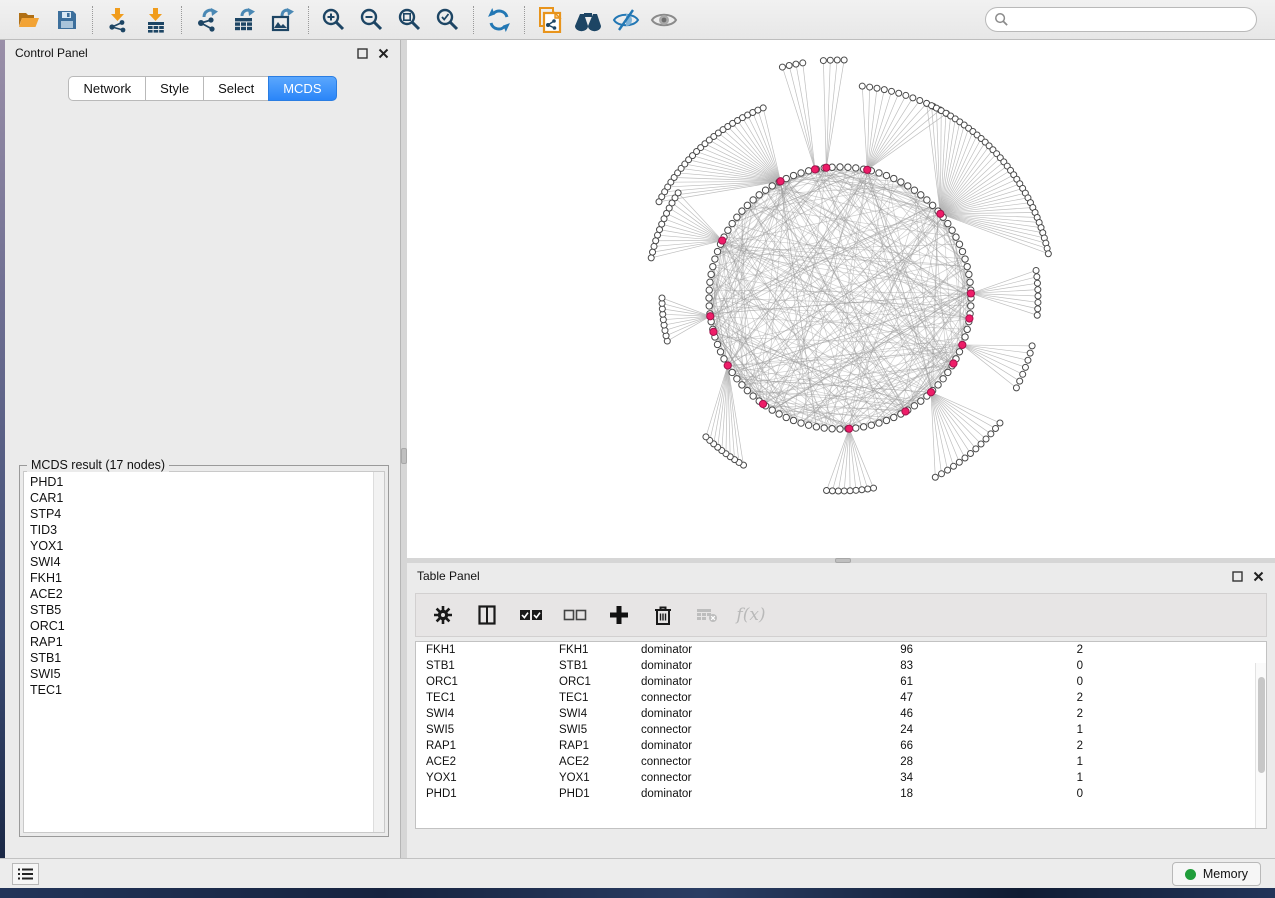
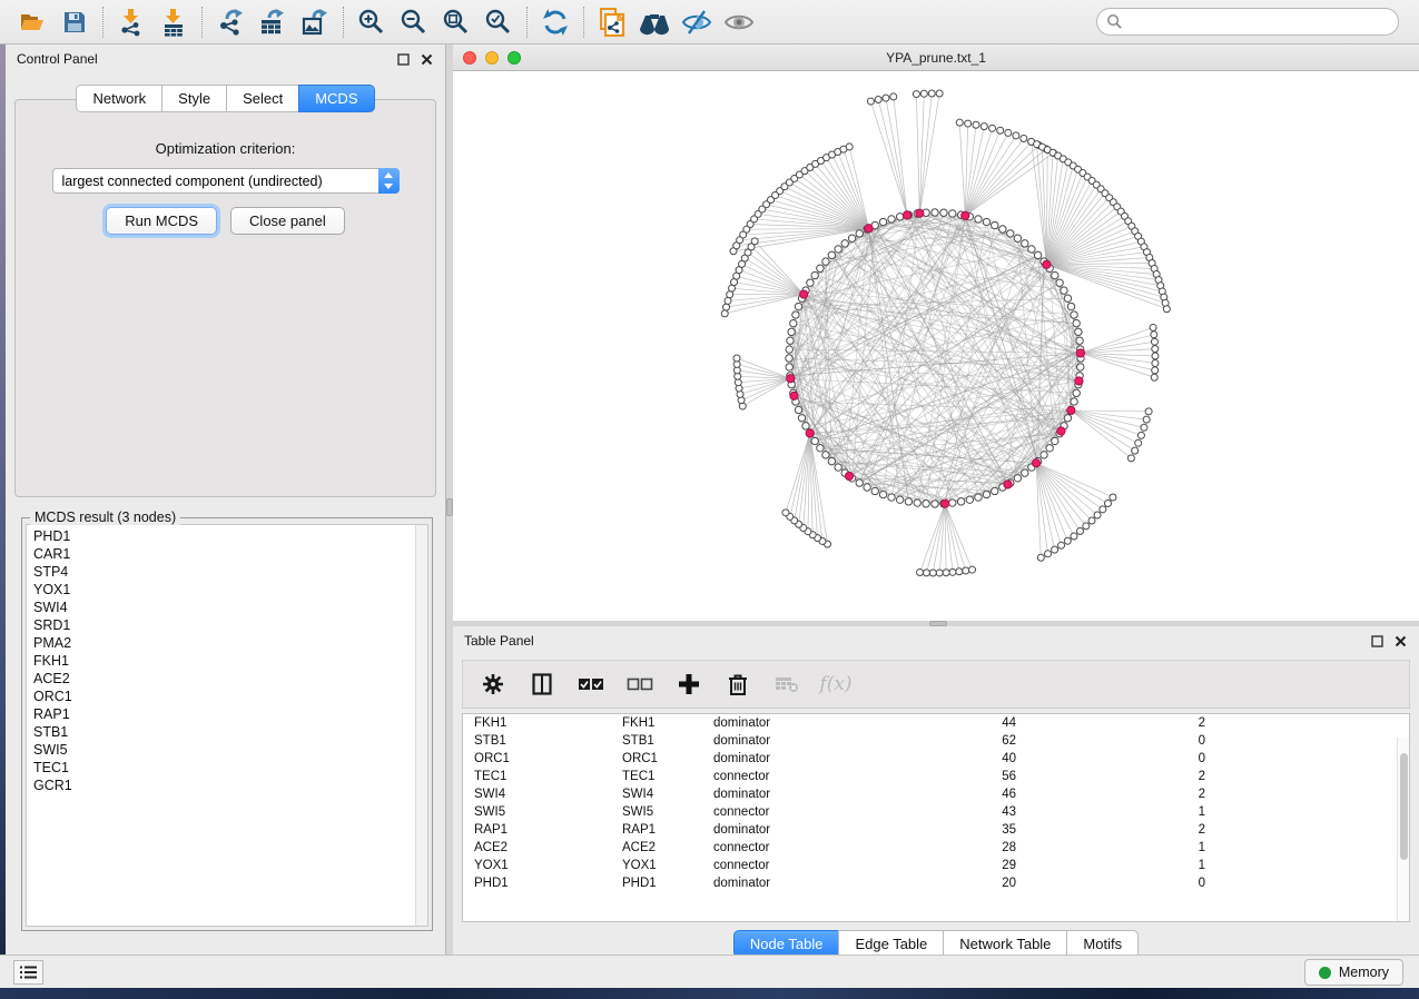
  Control Panel
  Network
  Style
  Select
  MCDS
+ Optimization criterion:
+ largest connected component (undirected)
+ Run MCDS
+ Close panel
- MCDS result (17 nodes)
+ MCDS result (3 nodes)
  PHD1
  CAR1
  STP4
- TID3
  YOX1
  SWI4
+ SRD1
+ PMA2
  FKH1
  ACE2
- STB5
  ORC1
  RAP1
  STB1
  SWI5
  TEC1
+ GCR1
+ YPA_prune.txt_1
  Table Panel
  f(x)
  FKH1
  FKH1
  dominator
- 96
+ 44
  2
  STB1
  STB1
  dominator
- 83
+ 62
  0
  ORC1
  ORC1
  dominator
- 61
+ 40
  0
  TEC1
  TEC1
  connector
- 47
+ 56
  2
  SWI4
  SWI4
  dominator
  46
  2
  SWI5
  SWI5
  connector
- 24
+ 43
  1
  RAP1
  RAP1
  dominator
- 66
+ 35
  2
  ACE2
  ACE2
  connector
  28
  1
  YOX1
  YOX1
  connector
- 34
+ 29
  1
  PHD1
  PHD1
  dominator
- 18
+ 20
  0
+ Node Table
+ Edge Table
+ Network Table
+ Motifs
  Memory
